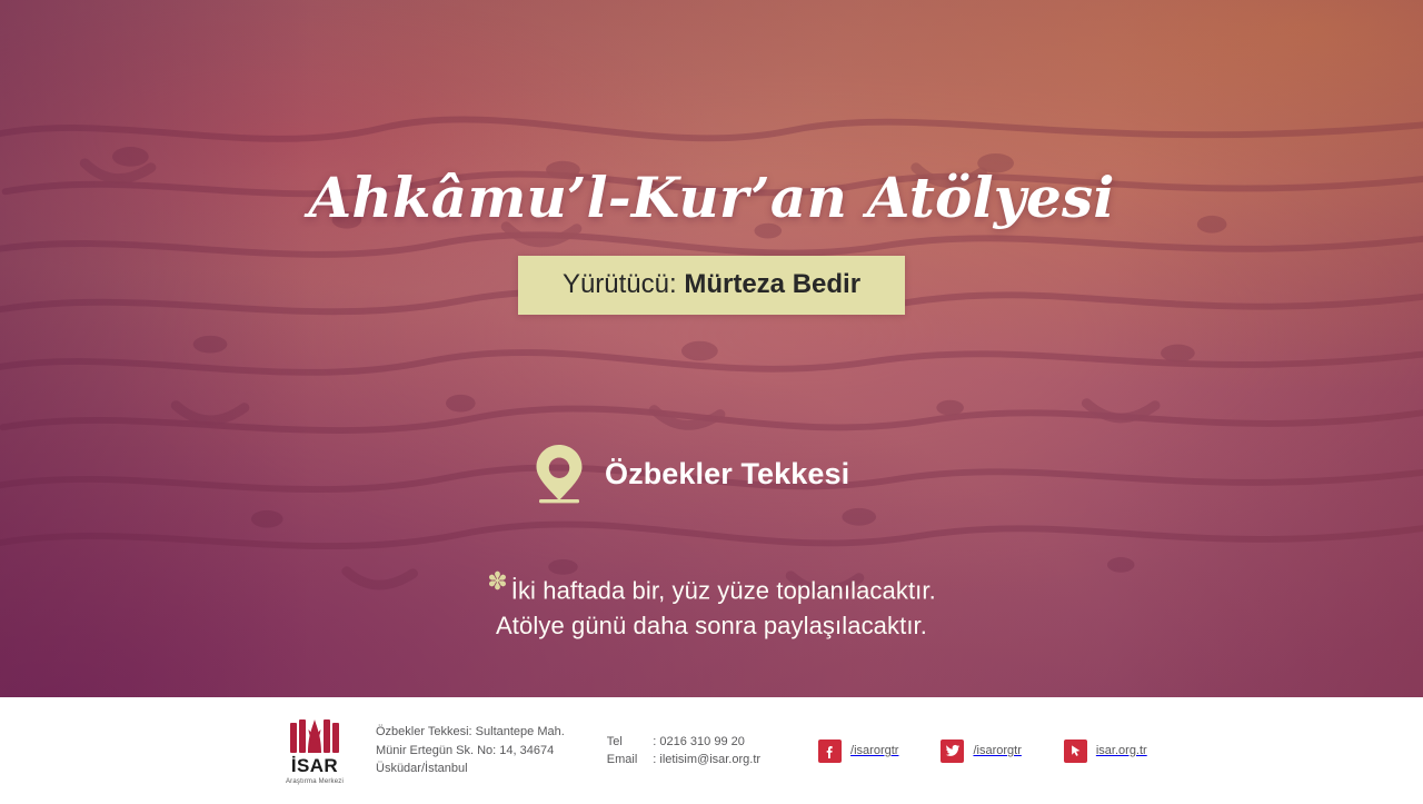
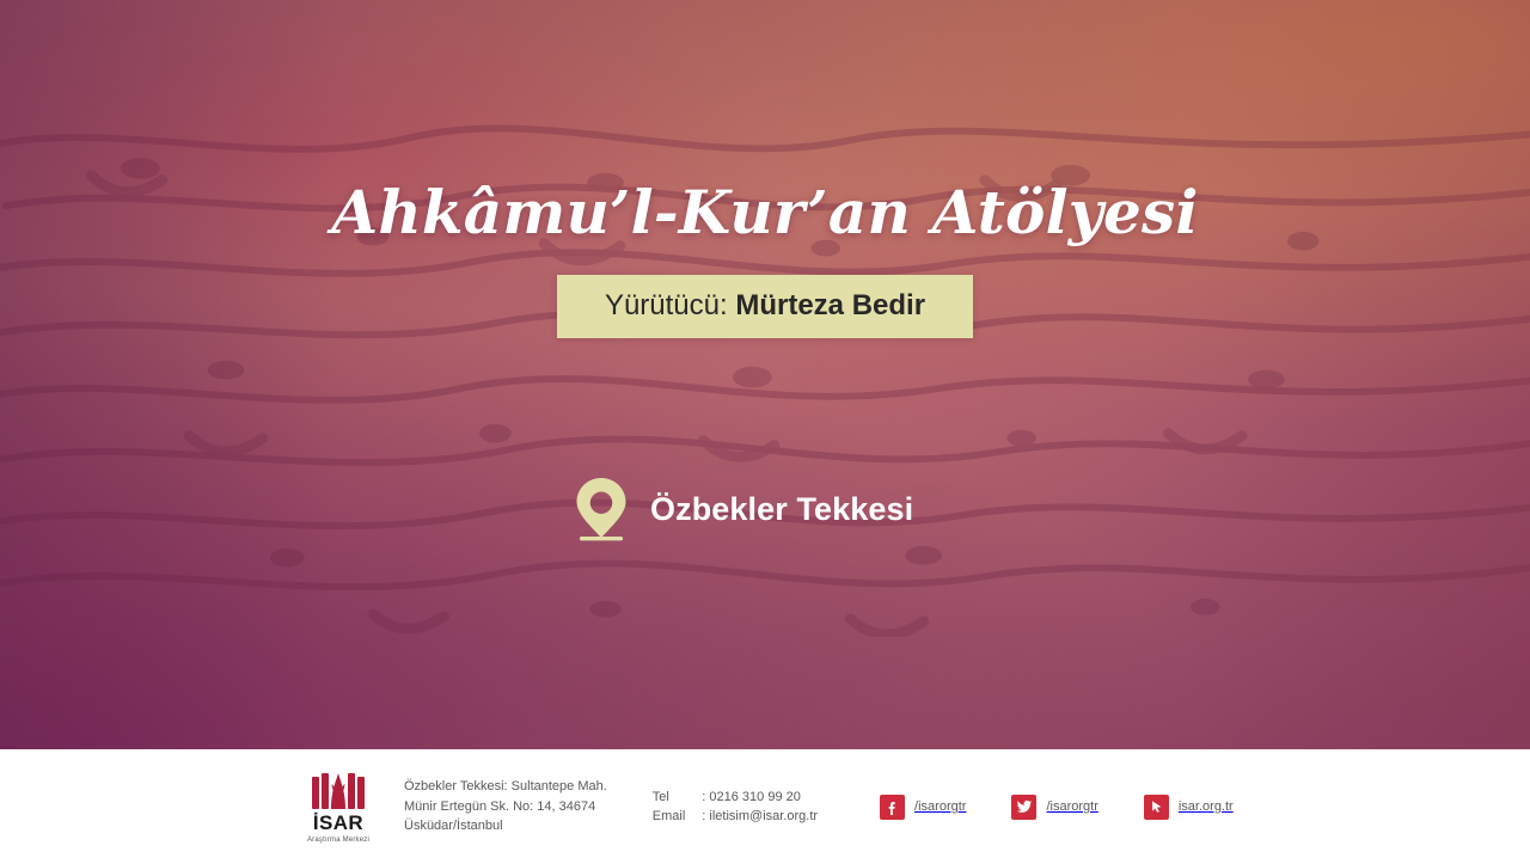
  Ahkâmu’l-Kur’an Atölyesi
  Yürütücü: Mürteza Bedir
  Özbekler Tekkesi
- ✽İki haftada bir, yüz yüze toplanılacaktır.
- Atölye günü daha sonra paylaşılacaktır.
  İSAR
  Özbekler Tekkesi: Sultantepe Mah.
  Münir Ertegün Sk. No: 14, 34674
  Üsküdar/İstanbul
  Tel
  : 0216 310 99 20
  Email
  : iletisim@isar.org.tr
  /isarorgtr
  /isarorgtr
  isar.org.tr
